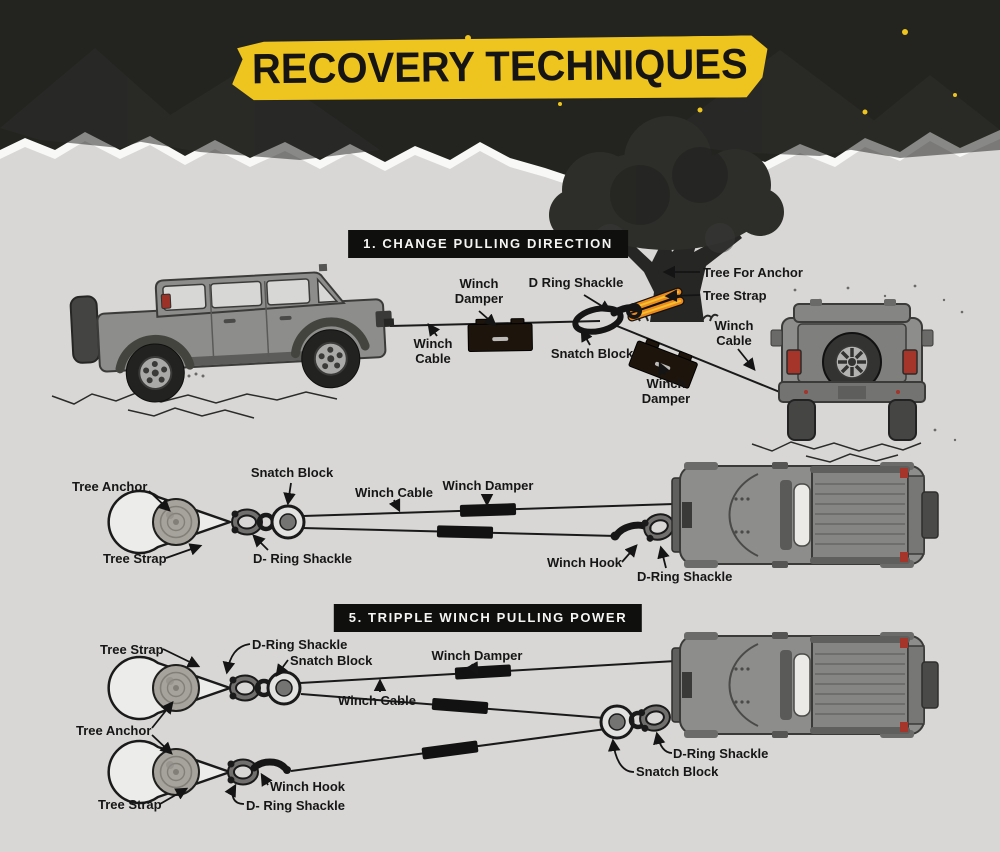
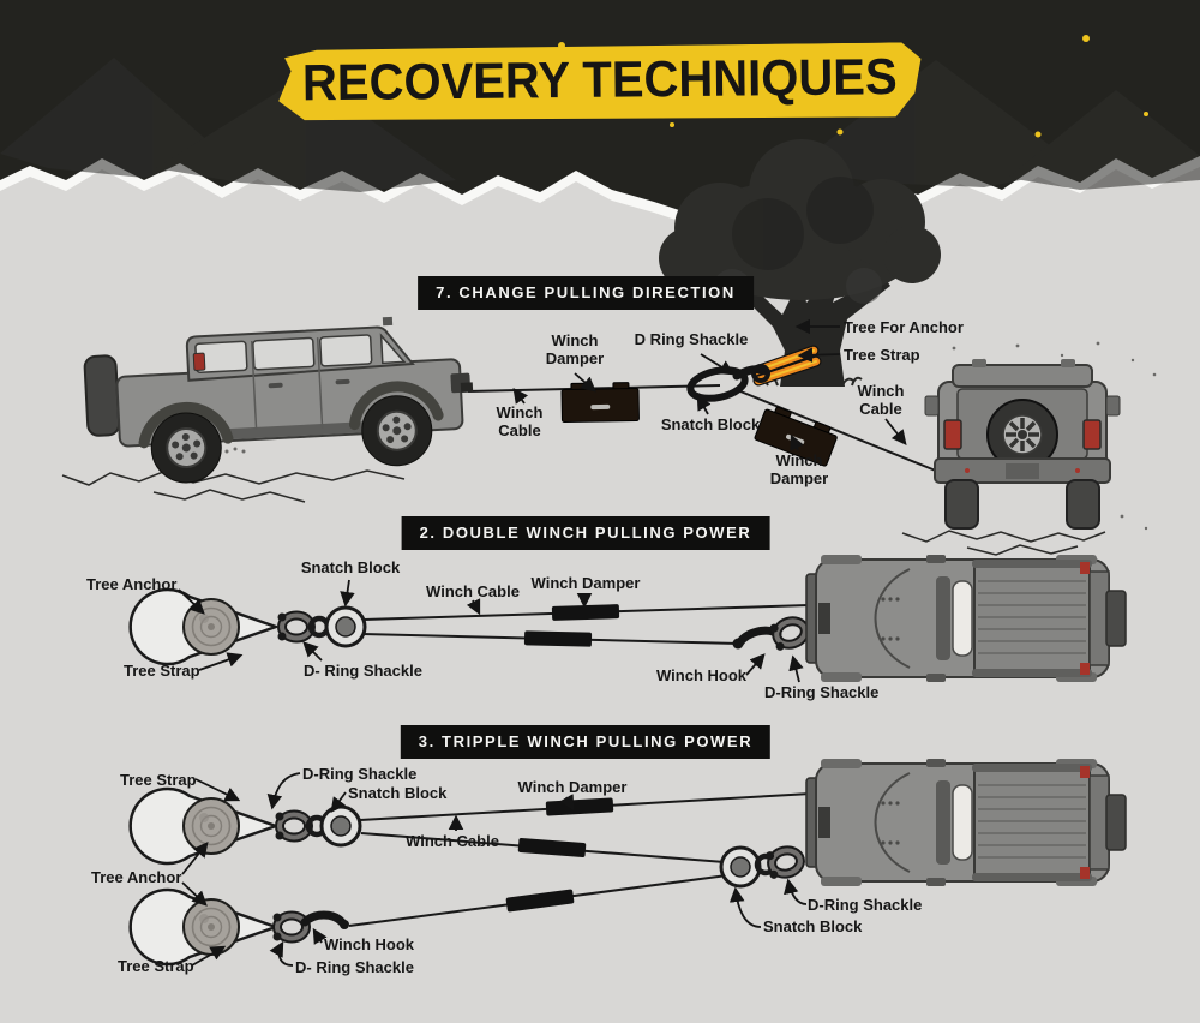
  RECOVERY TECHNIQUES
- 1. CHANGE PULLING DIRECTION
+ 7. CHANGE PULLING DIRECTION
+ 2. DOUBLE WINCH PULLING POWER
- 5. TRIPPLE WINCH PULLING POWER
+ 3. TRIPPLE WINCH PULLING POWER
  Winch
  Damper
  D Ring Shackle
  Tree For Anchor
  Tree Strap
  Winch
  Cable
  Snatch Block
  Winch
  Cable
  Winch
  Damper
  Tree Anchor
  Snatch Block
  Winch Cable
  Winch Damper
  Tree Strap
  D- Ring Shackle
  Winch Hook
  D-Ring Shackle
  Tree Strap
  D-Ring Shackle
  Snatch Block
  Winch Damper
  Winch Cable
  Tree Anchor
  D-Ring Shackle
  Snatch Block
  Winch Hook
  D- Ring Shackle
  Tree Strap
